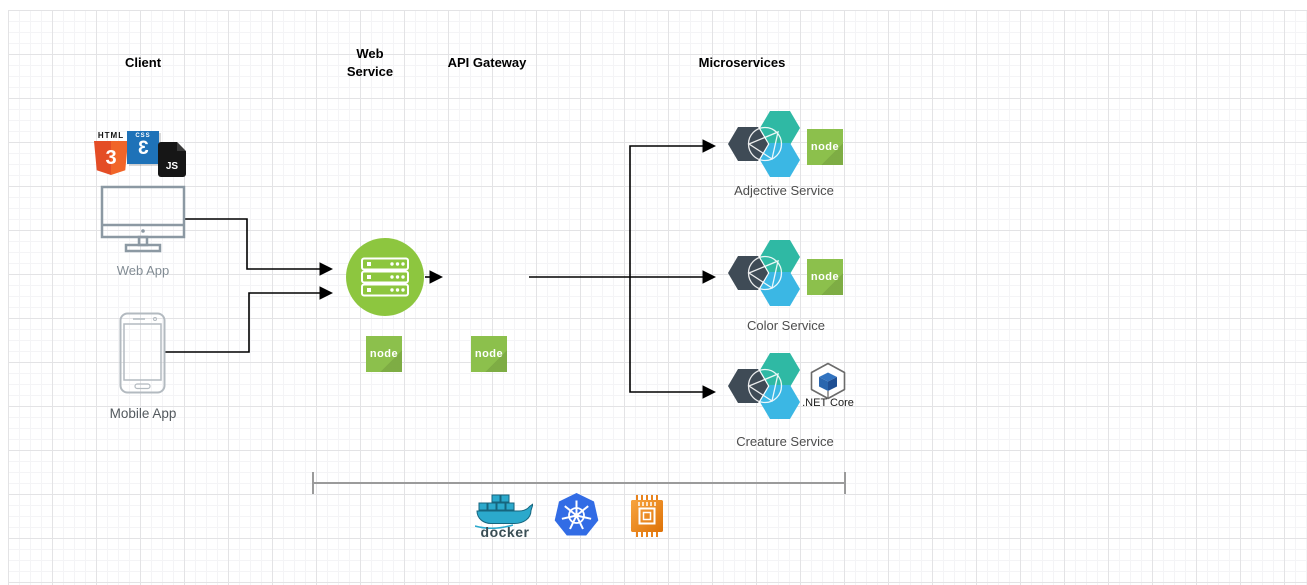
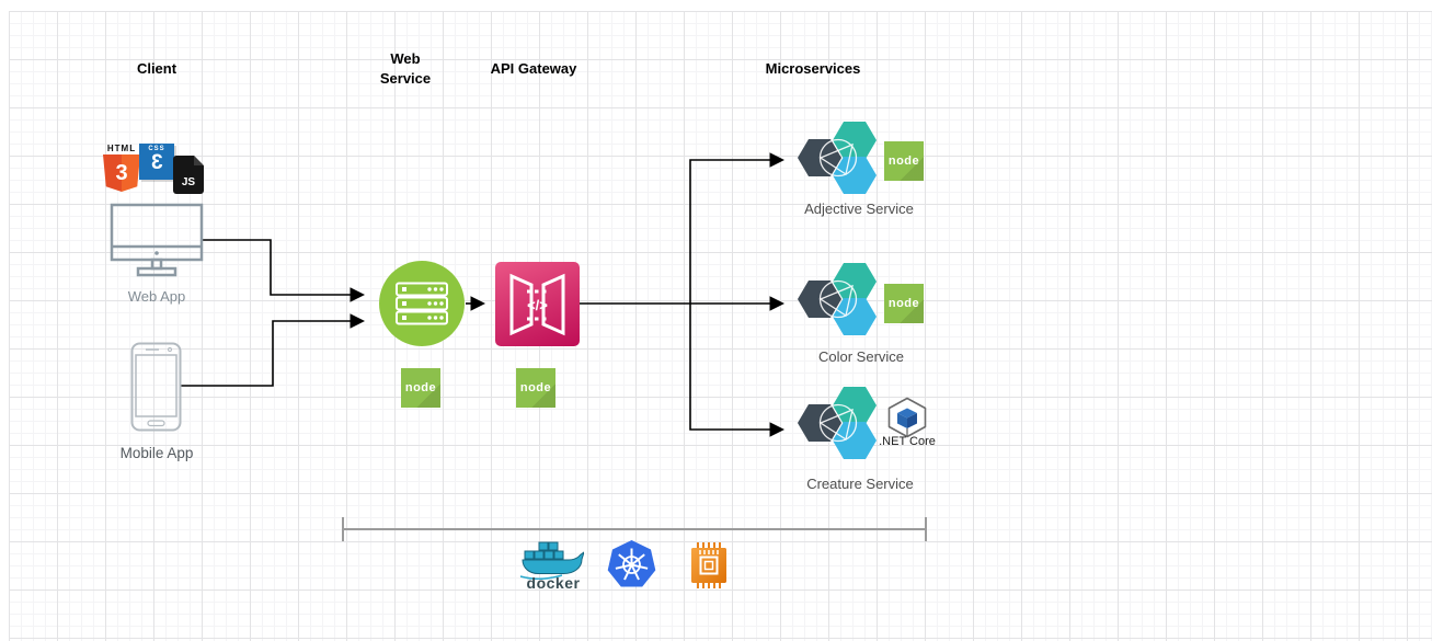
  Client
  Web Service
  API Gateway
  Microservices
  HTML
  3
  JS
  Web App
  Mobile App
  node
+ </>
  node
  node
  Adjective Service
  node
  Color Service
  .NET Core
  Creature Service
  docker
